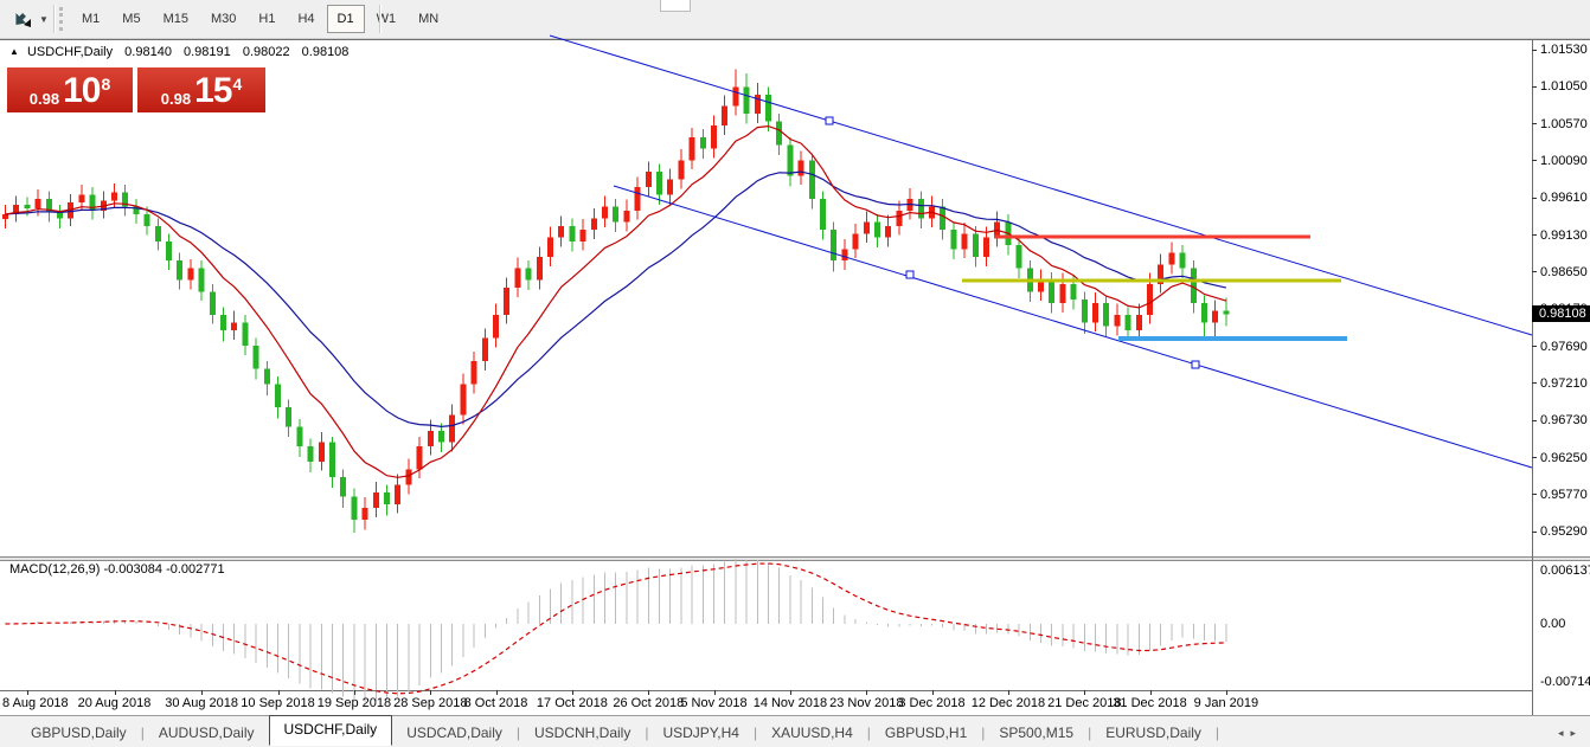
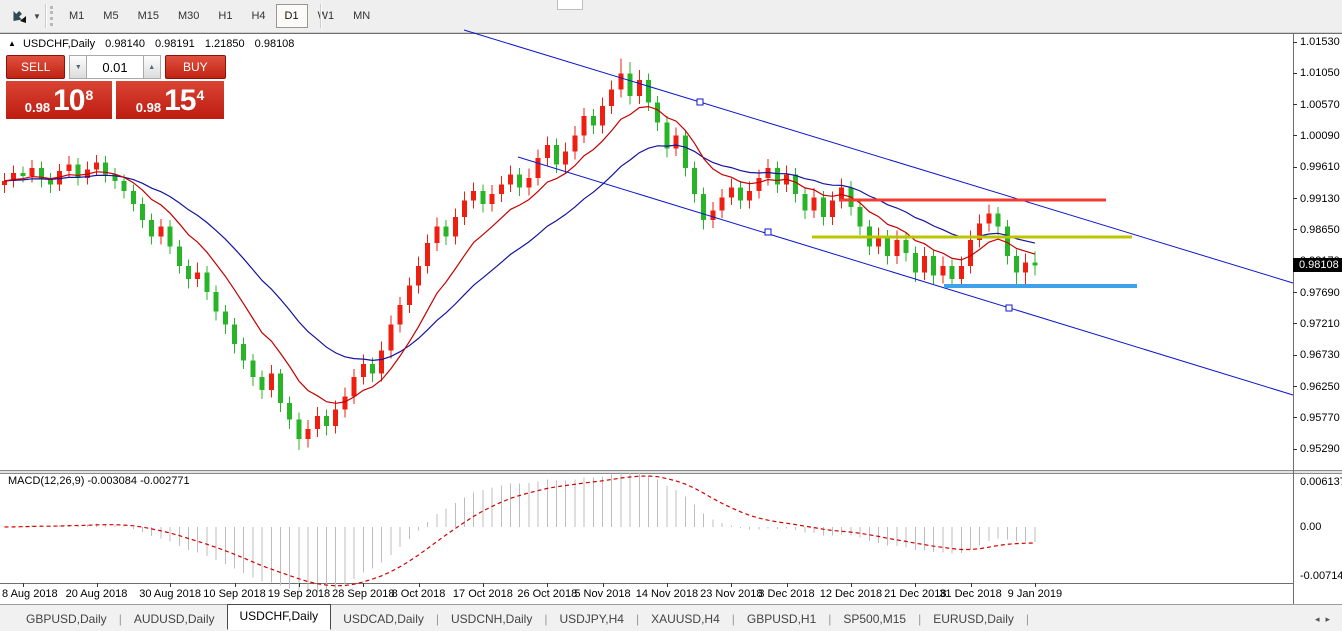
  ▼
  M1
  M5
  M15
  M30
  H1
  H4
  D1
  W1
  MN
- ▲ USDCHF,Daily 0.98140 0.98191 0.98022 0.98108
+ ▲ USDCHF,Daily 0.98140 0.98191 1.21850 0.98108
+ SELL
+ 0.01
+ BUY
  0.98
  10
  8
  0.98
  15
  4
  MACD(12,26,9) -0.003084 -0.002771
  0.98108
  GBPUSD,Daily
  |
  AUDUSD,Daily
  USDCHF,Daily
  USDCAD,Daily
  |
  USDCNH,Daily
  |
  USDJPY,H4
  |
  XAUUSD,H4
  |
  GBPUSD,H1
  |
  SP500,M15
  |
  EURUSD,Daily
  |
  ◂▸
  1.01530
  1.01050
  1.00570
  1.00090
  0.99610
  0.99130
  0.98650
  0.97690
  0.97210
  0.96730
  0.96250
  0.95770
  0.95290
  0.00613
  0.00
  -0.00714
  8 Aug 2018
  20 Aug 2018
  30 Aug 2018
  10 Sep 2018
  19 Sep 2018
  28 Sep 2018
  8 Oct 2018
  17 Oct 2018
  26 Oct 2018
  5 Nov 2018
  14 Nov 2018
  23 Nov 2018
  3 Dec 2018
  12 Dec 2018
  21 Dec 2018
  31 Dec 2018
  9 Jan 2019
